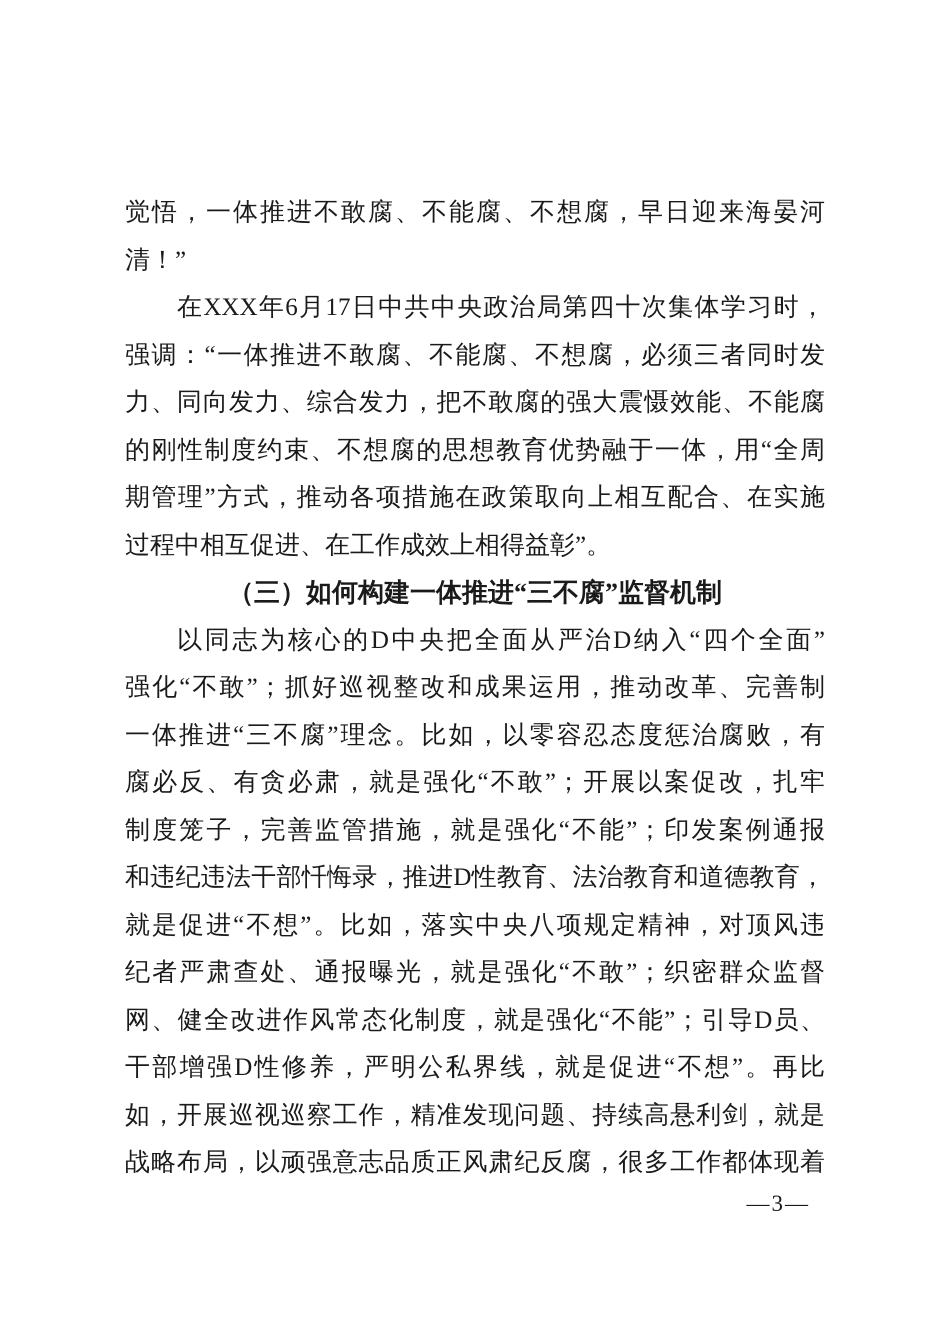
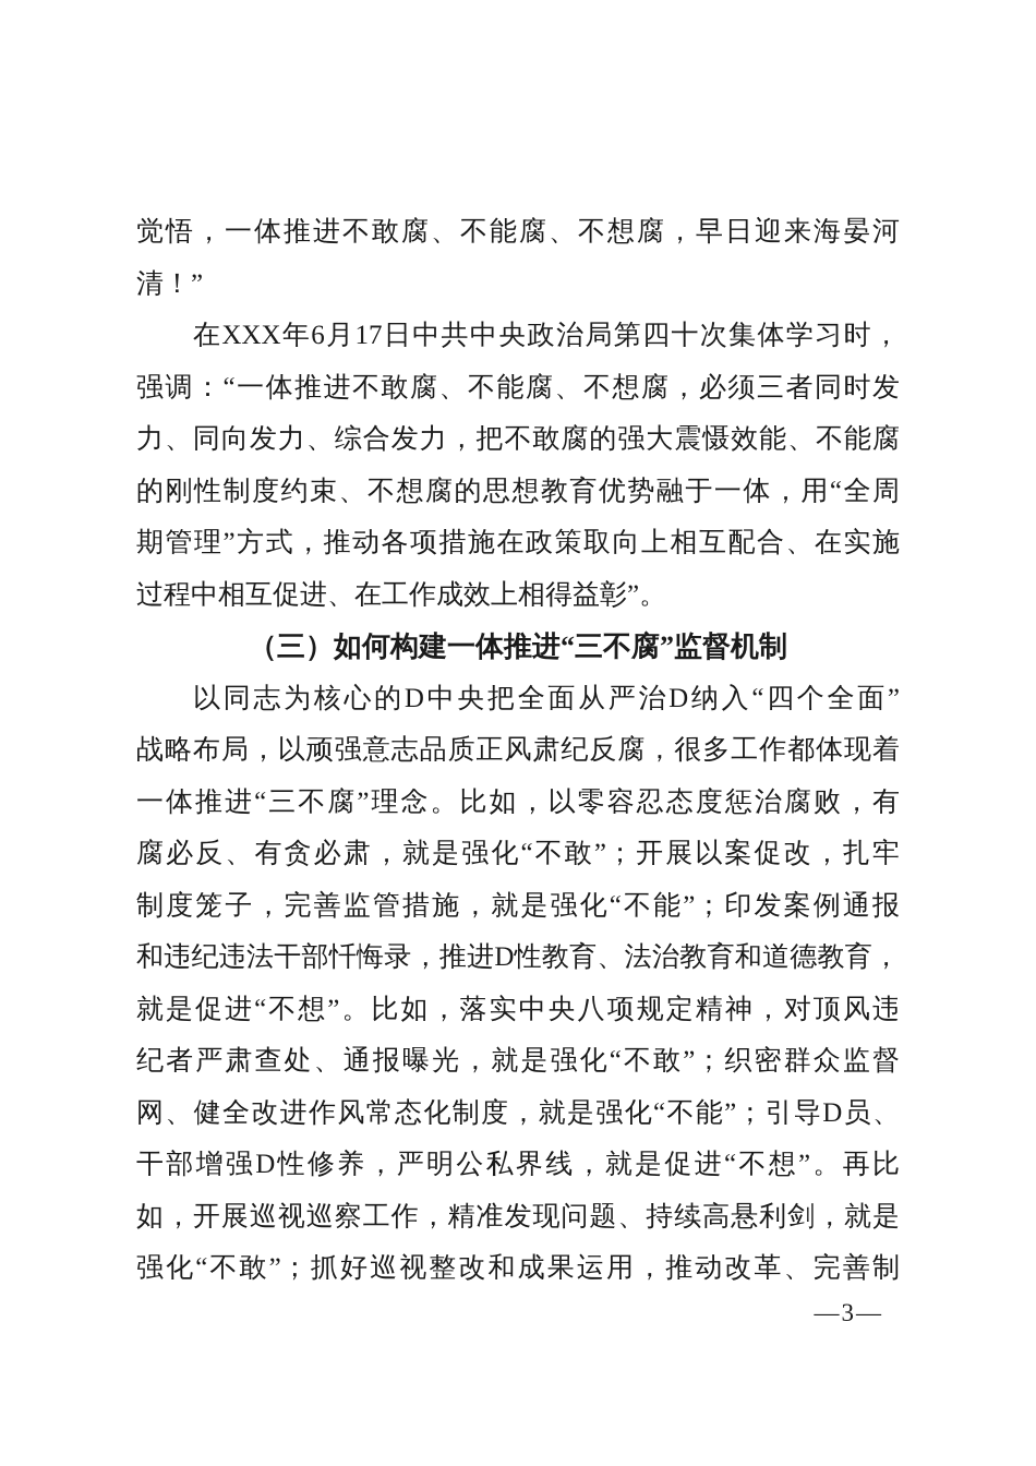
  觉悟，一体推进不敢腐、不能腐、不想腐，早日迎来海晏河
  清！”
  在XXX年6月17日中共中央政治局第四十次集体学习时，
  强调：“一体推进不敢腐、不能腐、不想腐，必须三者同时发
  力、同向发力、综合发力，把不敢腐的强大震慑效能、不能腐
  的刚性制度约束、不想腐的思想教育优势融于一体，用“全周
  期管理”方式，推动各项措施在政策取向上相互配合、在实施
  过程中相互促进、在工作成效上相得益彰”。
  （三）如何构建一体推进“三不腐”监督机制
  以同志为核心的D中央把全面从严治D纳入“四个全面”
- 强化“不敢”；抓好巡视整改和成果运用，推动改革、完善制
+ 战略布局，以顽强意志品质正风肃纪反腐，很多工作都体现着
  一体推进“三不腐”理念。比如，以零容忍态度惩治腐败，有
  腐必反、有贪必肃，就是强化“不敢”；开展以案促改，扎牢
  制度笼子，完善监管措施，就是强化“不能”；印发案例通报
  和违纪违法干部忏悔录，推进D性教育、法治教育和道德教育，
  就是促进“不想”。比如，落实中央八项规定精神，对顶风违
  纪者严肃查处、通报曝光，就是强化“不敢”；织密群众监督
  网、健全改进作风常态化制度，就是强化“不能”；引导D员、
  干部增强D性修养，严明公私界线，就是促进“不想”。再比
  如，开展巡视巡察工作，精准发现问题、持续高悬利剑，就是
- 战略布局，以顽强意志品质正风肃纪反腐，很多工作都体现着
+ 强化“不敢”；抓好巡视整改和成果运用，推动改革、完善制
  —3—
